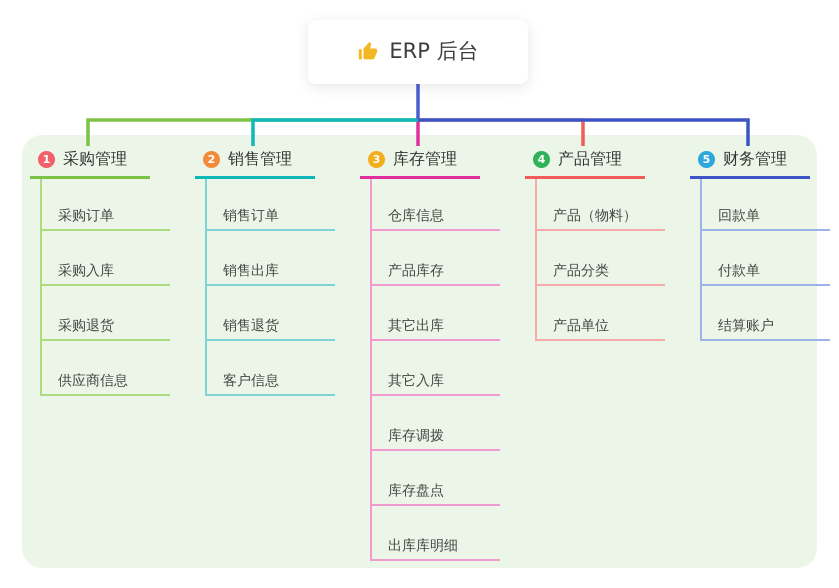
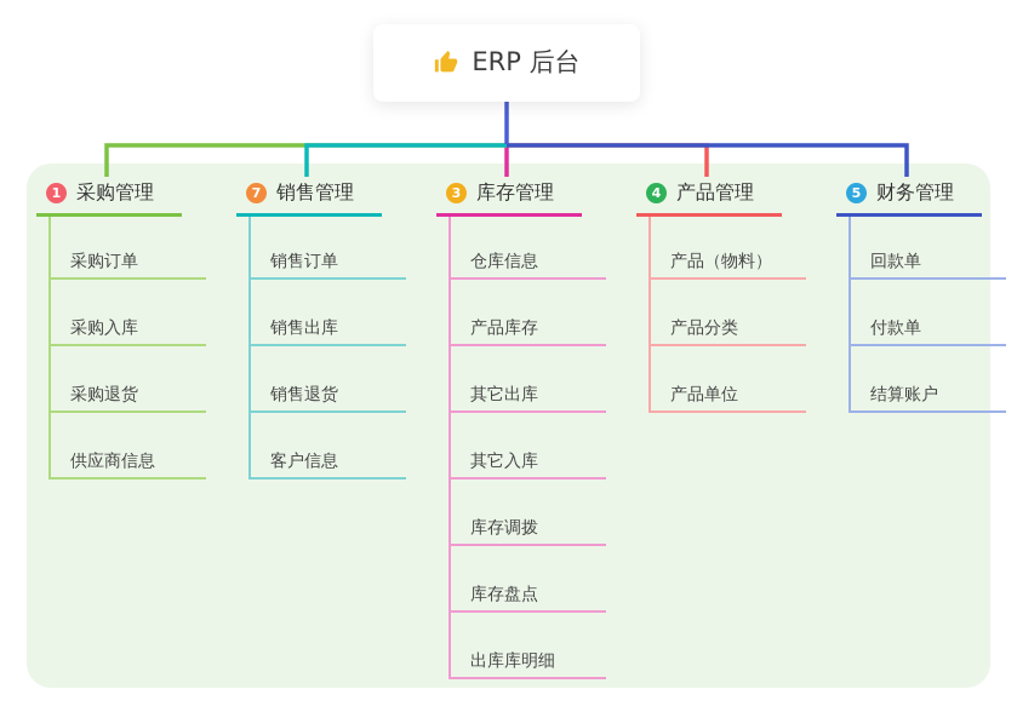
  ERP 后台
  1
  采购管理
  采购订单
  采购入库
  采购退货
  供应商信息
- 2
+ 7
  销售管理
  销售订单
  销售出库
  销售退货
  客户信息
  3
  库存管理
  仓库信息
  产品库存
  其它出库
  其它入库
  库存调拨
  库存盘点
  出库库明细
  4
  产品管理
  产品（物料）
  产品分类
  产品单位
  5
  财务管理
  回款单
  付款单
  结算账户
